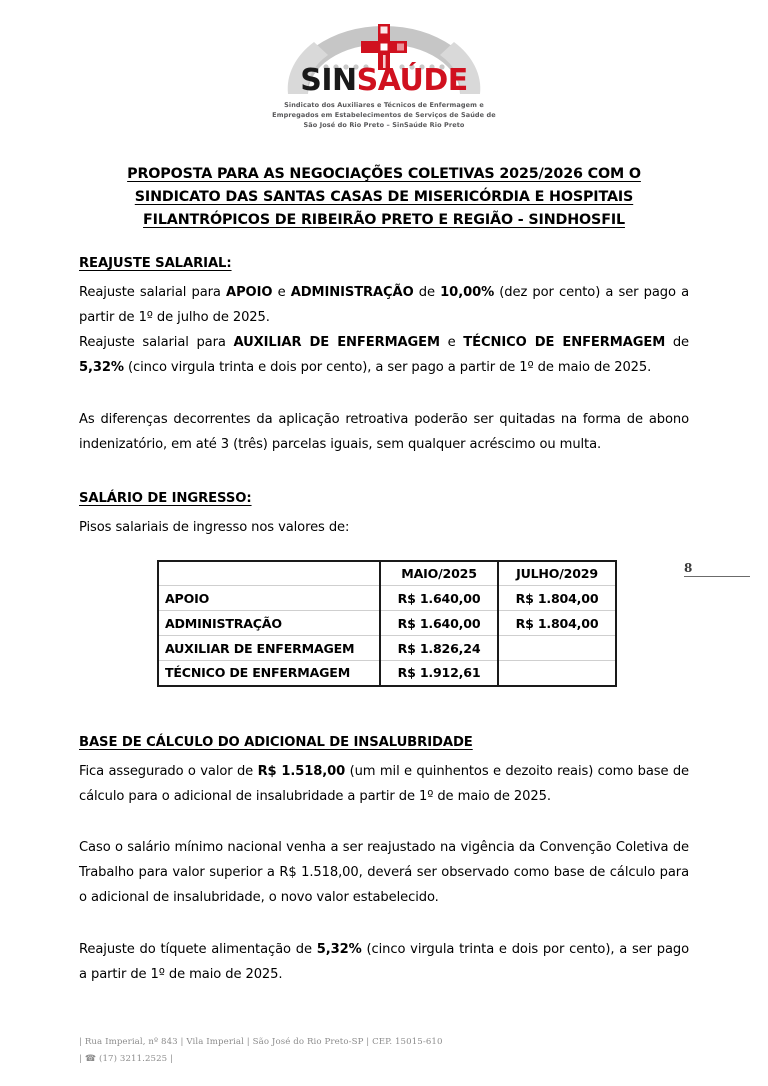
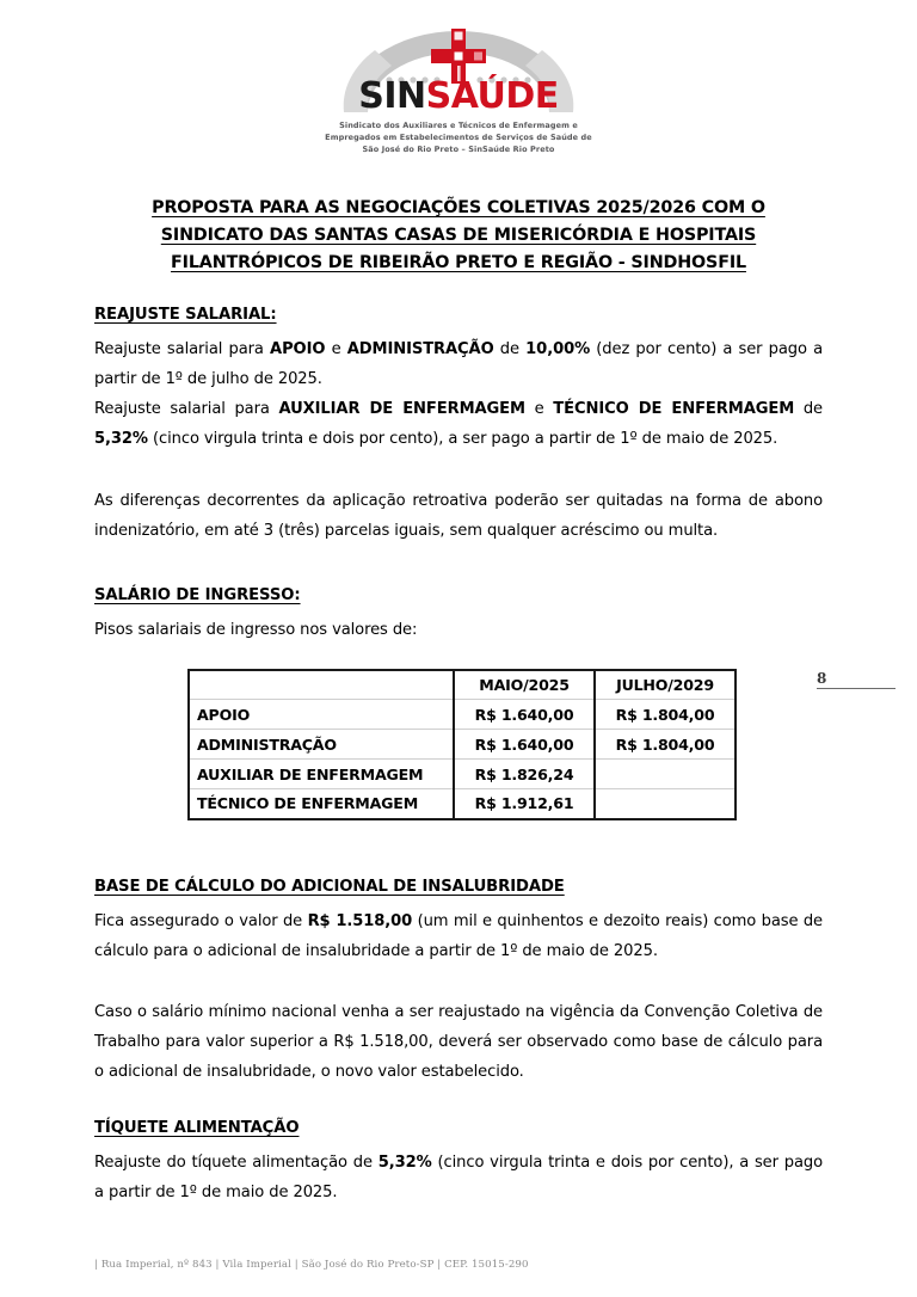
  SINSAÚDE
  Sindicato dos Auxiliares e Técnicos de Enfermagem e
  Empregados em Estabelecimentos de Serviços de Saúde de
  São José do Rio Preto – SinSaúde Rio Preto
  PROPOSTA PARA AS NEGOCIAÇÕES COLETIVAS 2025/2026 COM O
  SINDICATO DAS SANTAS CASAS DE MISERICÓRDIA E HOSPITAIS
  FILANTRÓPICOS DE RIBEIRÃO PRETO E REGIÃO - SINDHOSFIL
  REAJUSTE SALARIAL:
  Reajuste salarial para APOIO e ADMINISTRAÇÃO de 10,00% (dez por cento) a ser pago a partir de 1º de julho de 2025.
  Reajuste salarial para AUXILIAR DE ENFERMAGEM e TÉCNICO DE ENFERMAGEM de 5,32% (cinco virgula trinta e dois por cento), a ser pago a partir de 1º de maio de 2025.
  As diferenças decorrentes da aplicação retroativa poderão ser quitadas na forma de abono indenizatório, em até 3 (três) parcelas iguais, sem qualquer acréscimo ou multa.
  SALÁRIO DE INGRESSO:
  Pisos salariais de ingresso nos valores de:
  	MAIO/2025	JULHO/2029
  APOIO	R$ 1.640,00	R$ 1.804,00
  ADMINISTRAÇÃO	R$ 1.640,00	R$ 1.804,00
  AUXILIAR DE ENFERMAGEM	R$ 1.826,24
  TÉCNICO DE ENFERMAGEM	R$ 1.912,61
  BASE DE CÁLCULO DO ADICIONAL DE INSALUBRIDADE
  Fica assegurado o valor de R$ 1.518,00 (um mil e quinhentos e dezoito reais) como base de cálculo para o adicional de insalubridade a partir de 1º de maio de 2025.
  Caso o salário mínimo nacional venha a ser reajustado na vigência da Convenção Coletiva de Trabalho para valor superior a R$ 1.518,00, deverá ser observado como base de cálculo para o adicional de insalubridade, o novo valor estabelecido.
+ TÍQUETE ALIMENTAÇÃO
  Reajuste do tíquete alimentação de 5,32% (cinco virgula trinta e dois por cento), a ser pago a partir de 1º de maio de 2025.
  8
- | Rua Imperial, nº 843 | Vila Imperial | São José do Rio Preto-SP | CEP. 15015-610
+ | Rua Imperial, nº 843 | Vila Imperial | São José do Rio Preto-SP | CEP. 15015-290
- | ☎ (17) 3211.2525 |
